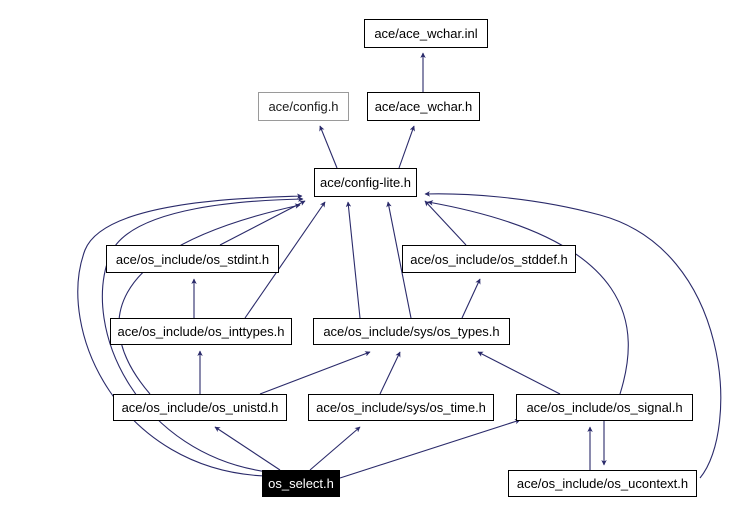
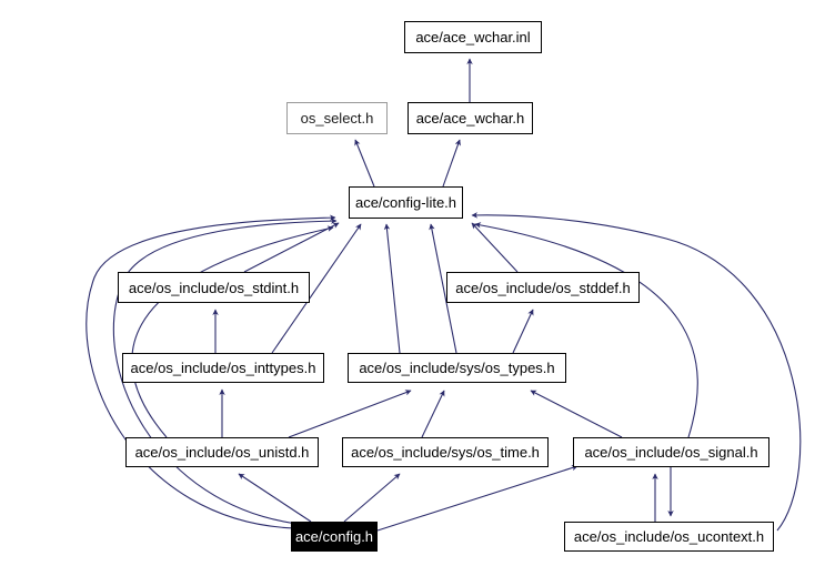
  ace/ace_wchar.inl
- ace/config.h
+ os_select.h
  ace/ace_wchar.h
  ace/config-lite.h
  ace/os_include/os_stdint.h
  ace/os_include/os_stddef.h
  ace/os_include/os_inttypes.h
  ace/os_include/sys/os_types.h
  ace/os_include/os_unistd.h
  ace/os_include/sys/os_time.h
  ace/os_include/os_signal.h
- os_select.h
+ ace/config.h
  ace/os_include/os_ucontext.h
